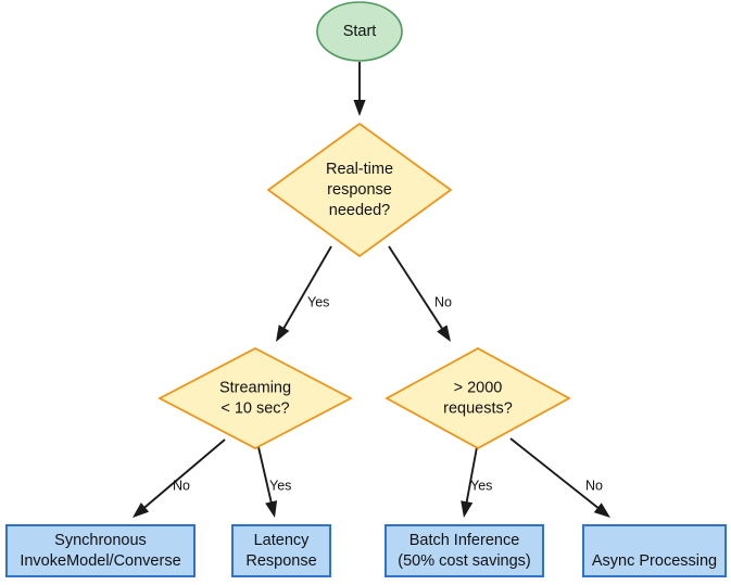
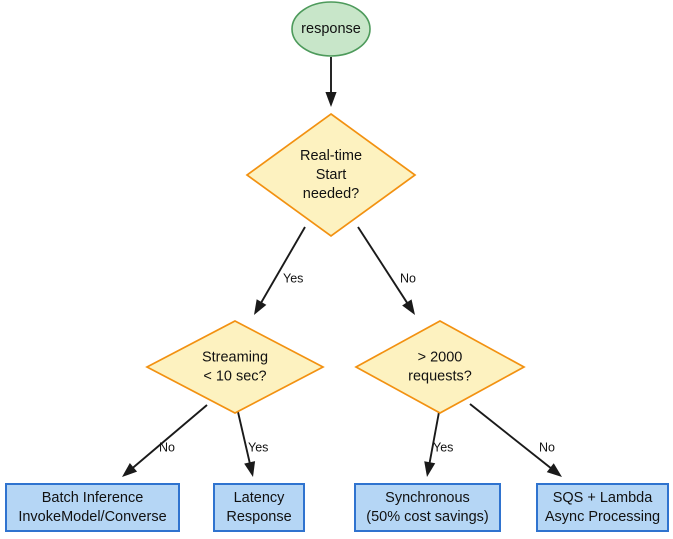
  Yes
  No
  No
  Yes
  Yes
  No
- Start
+ response
  Real-time
- response
+ Start
  needed?
  Streaming
  < 10 sec?
  > 2000
  requests?
- Synchronous
+ Batch Inference
  InvokeModel/Converse
  Latency
  Response
- Batch Inference
+ Synchronous
  (50% cost savings)
+ SQS + Lambda
  Async Processing
